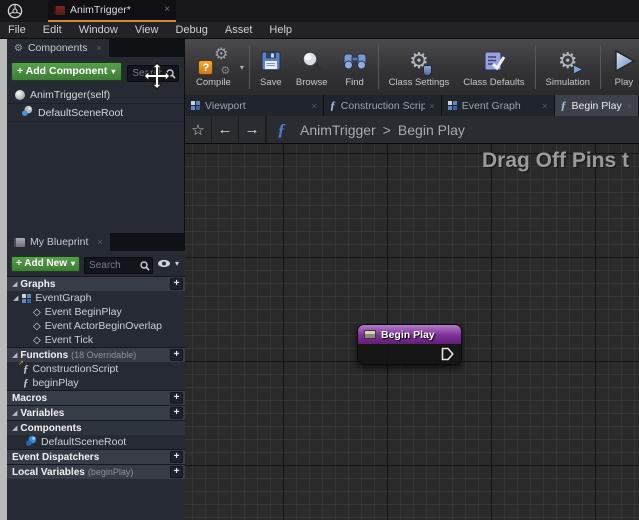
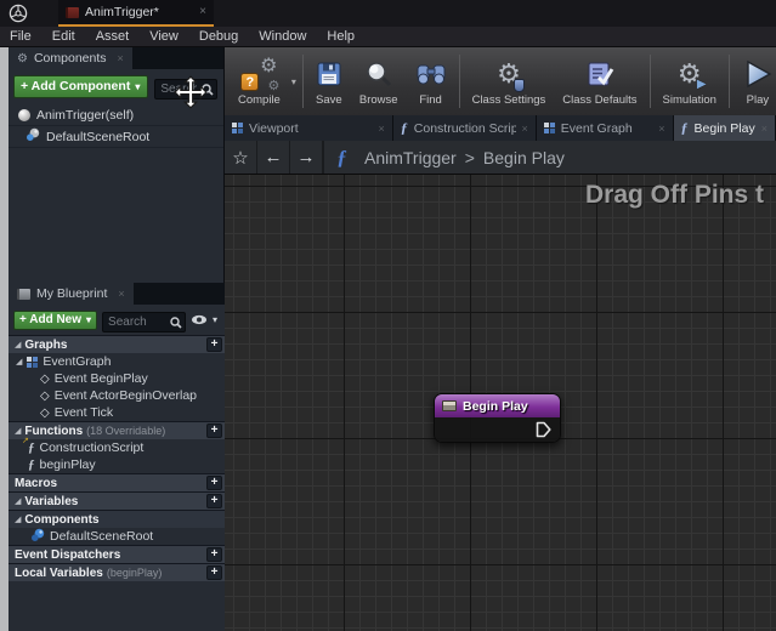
  AnimTrigger*
  ×
  File
  Edit
- Window
+ Asset
  View
  Debug
- Asset
+ Window
  Help
  ⚙
  Components
  ×
  + Add Component
  ▾
  AnimTrigger(self)
  DefaultSceneRoot
  My Blueprint
  ×
  + Add New
  ▾
  Search
  ▾
  Graphs
  +
  EventGraph
  ◇
  Event BeginPlay
  ◇
  Event ActorBeginOverlap
  ◇
  Event Tick
  Functions
  (18 Overridable)
  +
  ƒ
  ConstructionScript
  ƒ
  beginPlay
  Macros
  +
  Variables
  +
  Components
  DefaultSceneRoot
  Event Dispatchers
  +
  Local Variables
  (beginPlay)
  +
  ⚙
  ⚙
  ?
  Compile
  ▾
  Save
  Browse
  Find
  ⚙
  Class Settings
  Class Defaults
  ⚙
  ▶
  Simulation
  Play
  Viewport
  ×
  ƒ
  Construction Scrip
  ×
  Event Graph
  ×
  ƒ
  Begin Play
  ☆
  ←
  →
  ƒ
  AnimTrigger
  >
  Begin Play
  Drag Off Pins t
  Begin Play
